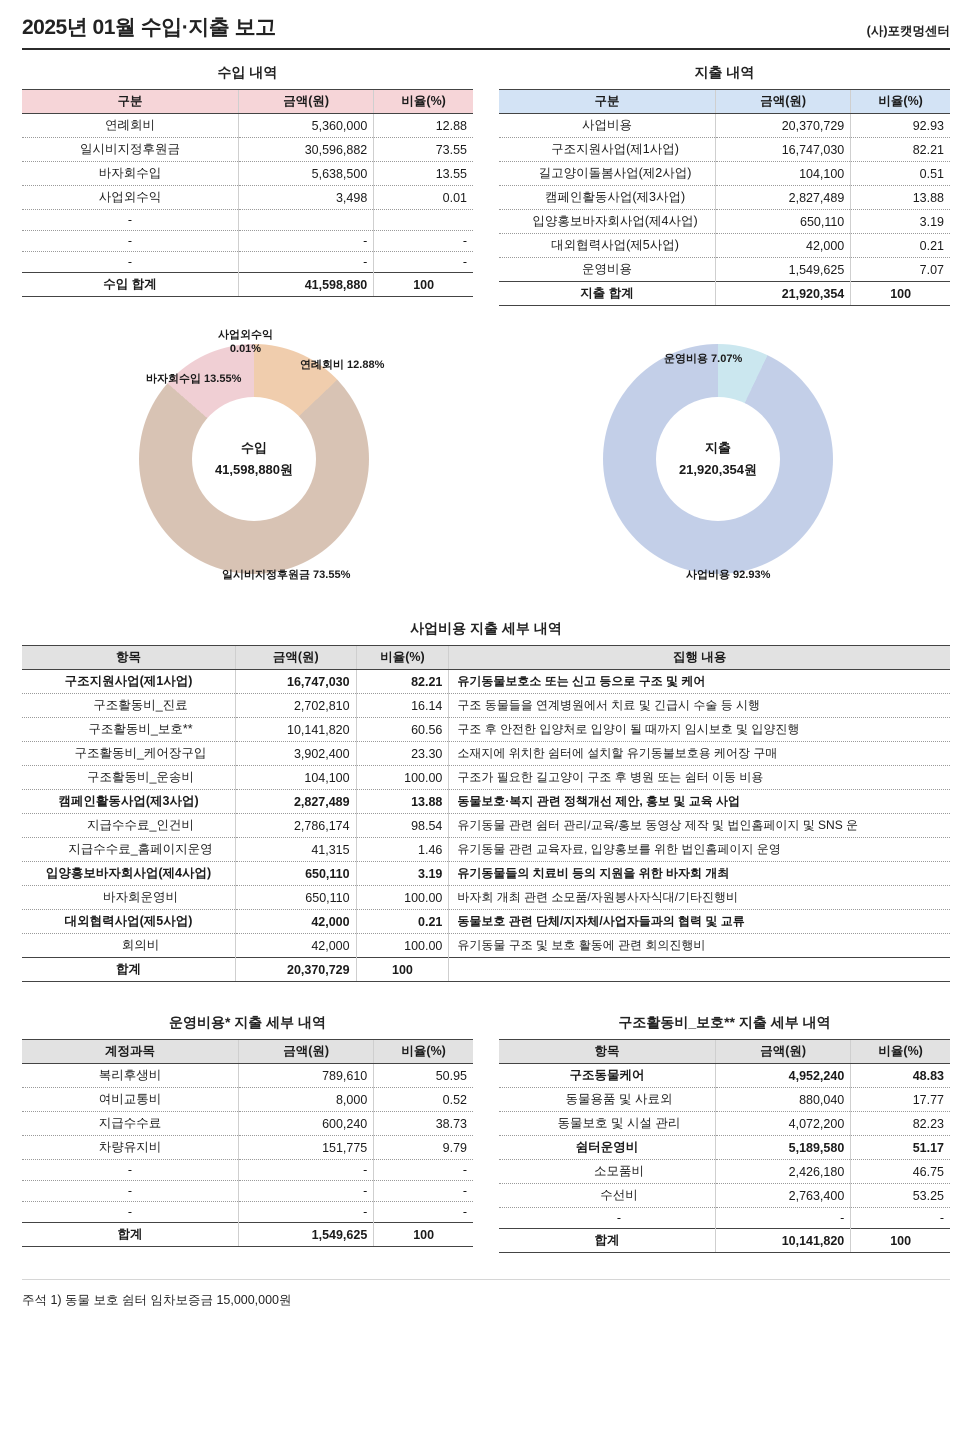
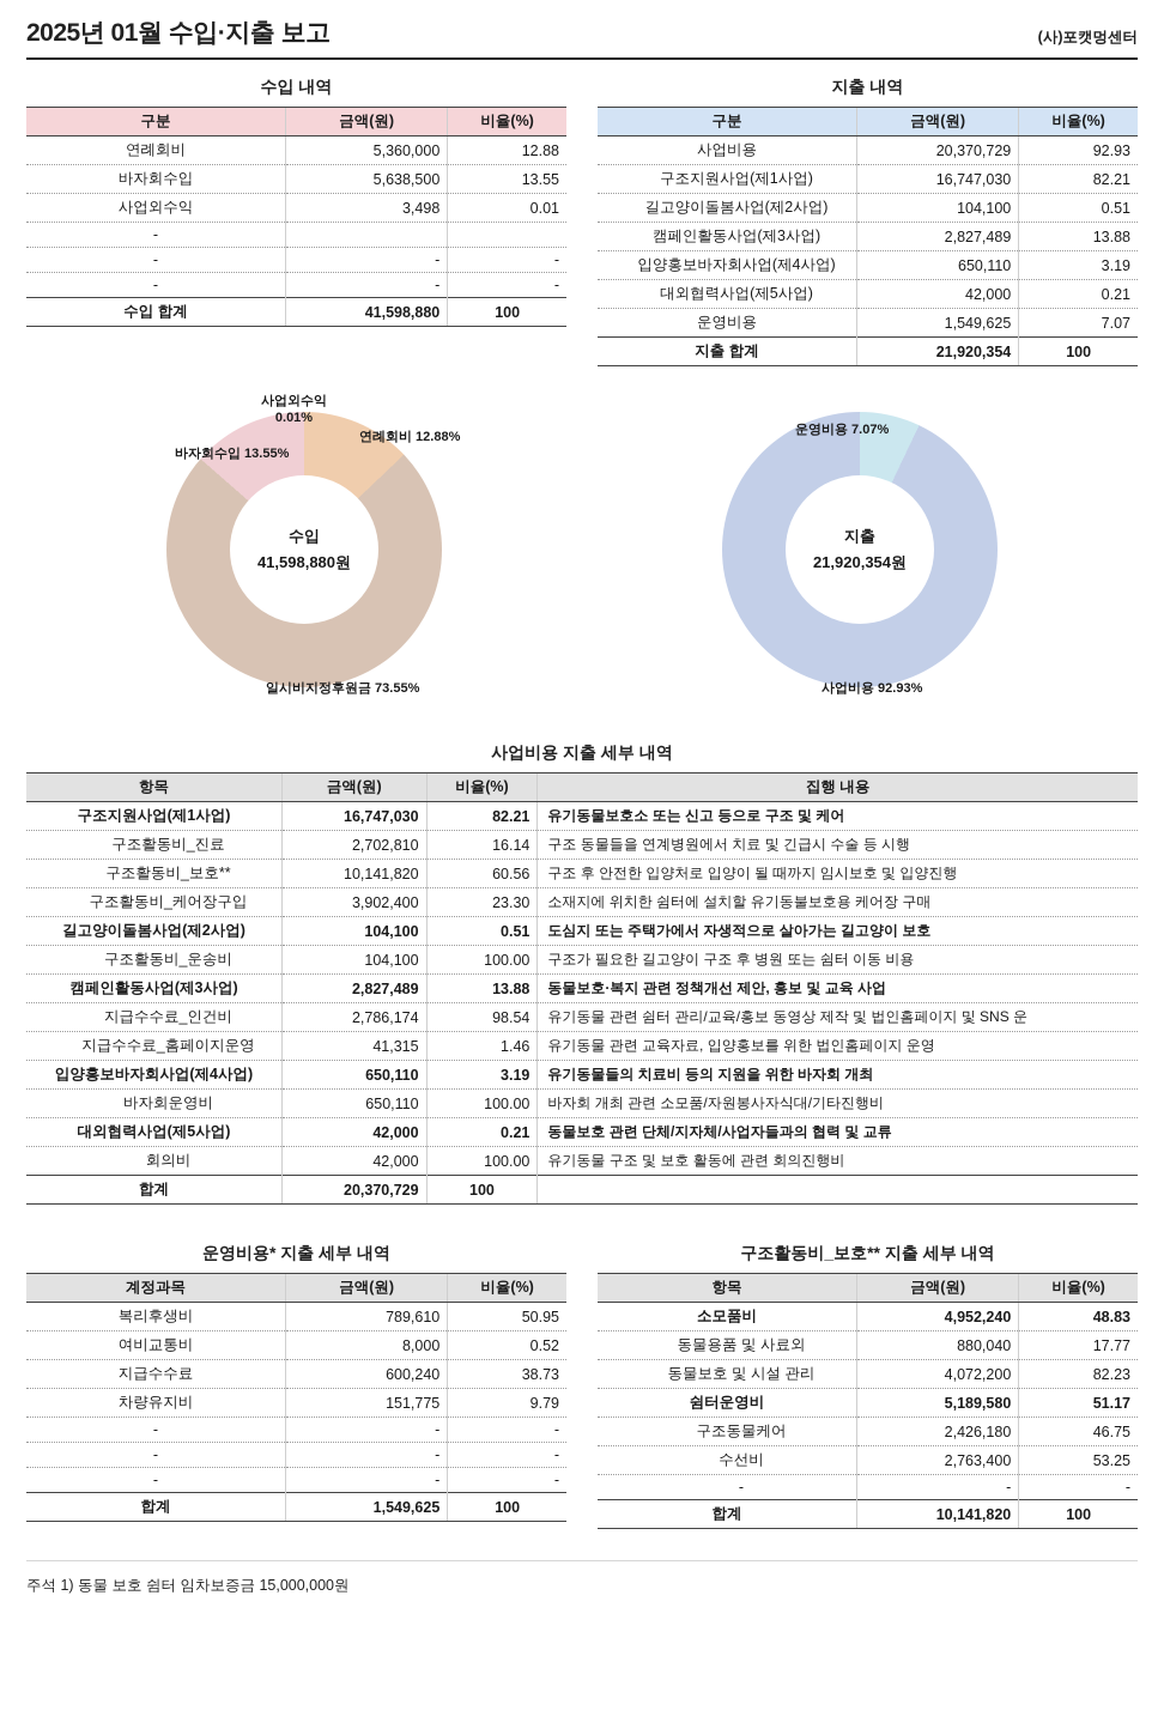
  2025년 01월 수입·지출 보고
  (사)포캣멍센터
  수입 내역
  구분	금액(원)	비율(%)
  연례회비	5,360,000	12.88
- 일시비지정후원금	30,596,882	73.55
  바자회수입	5,638,500	13.55
  사업외수익	3,498	0.01
  -
  -	-	-
  -	-	-
  수입 합계	41,598,880	100
  지출 내역
  구분	금액(원)	비율(%)
  사업비용	20,370,729	92.93
  구조지원사업(제1사업)	16,747,030	82.21
  길고양이돌봄사업(제2사업)	104,100	0.51
  캠페인활동사업(제3사업)	2,827,489	13.88
  입양홍보바자회사업(제4사업)	650,110	3.19
  대외협력사업(제5사업)	42,000	0.21
  운영비용	1,549,625	7.07
  지출 합계	21,920,354	100
  사업외수익
  0.01%
  연례회비 12.88%
  바자회수입 13.55%
  일시비지정후원금 73.55%
  수입
  41,598,880원
  운영비용 7.07%
  사업비용 92.93%
  지출
  21,920,354원
  사업비용 지출 세부 내역
  항목	금액(원)	비율(%)	집행 내용
  구조지원사업(제1사업)	16,747,030	82.21	유기동물보호소 또는 신고 등으로 구조 및 케어
  구조활동비_진료	2,702,810	16.14	구조 동물들을 연계병원에서 치료 및 긴급시 수술 등 시행
  구조활동비_보호**	10,141,820	60.56	구조 후 안전한 입양처로 입양이 될 때까지 임시보호 및 입양진행
  구조활동비_케어장구입	3,902,400	23.30	소재지에 위치한 쉼터에 설치할 유기동불보호용 케어장 구매
+ 길고양이돌봄사업(제2사업)	104,100	0.51	도심지 또는 주택가에서 자생적으로 살아가는 길고양이 보호
  구조활동비_운송비	104,100	100.00	구조가 필요한 길고양이 구조 후 병원 또는 쉼터 이동 비용
  캠페인활동사업(제3사업)	2,827,489	13.88	동물보호·복지 관련 정책개선 제안, 홍보 및 교육 사업
  지급수수료_인건비	2,786,174	98.54	유기동물 관련 쉼터 관리/교육/홍보 동영상 제작 및 법인홈페이지 및 SNS 운
  지급수수료_홈페이지운영	41,315	1.46	유기동물 관련 교육자료, 입양홍보를 위한 법인홈페이지 운영
  입양홍보바자회사업(제4사업)	650,110	3.19	유기동물들의 치료비 등의 지원을 위한 바자회 개최
  바자회운영비	650,110	100.00	바자회 개최 관련 소모품/자원봉사자식대/기타진행비
  대외협력사업(제5사업)	42,000	0.21	동물보호 관련 단체/지자체/사업자들과의 협력 및 교류
  회의비	42,000	100.00	유기동물 구조 및 보호 활동에 관련 회의진행비
  합계	20,370,729	100
  운영비용* 지출 세부 내역
  계정과목	금액(원)	비율(%)
  복리후생비	789,610	50.95
  여비교통비	8,000	0.52
  지급수수료	600,240	38.73
  차량유지비	151,775	9.79
  -	-	-
  -	-	-
  -	-	-
  합계	1,549,625	100
  구조활동비_보호** 지출 세부 내역
  항목	금액(원)	비율(%)
- 구조동물케어	4,952,240	48.83
+ 소모품비	4,952,240	48.83
  동물용품 및 사료외	880,040	17.77
  동물보호 및 시설 관리	4,072,200	82.23
  쉼터운영비	5,189,580	51.17
- 소모품비	2,426,180	46.75
+ 구조동물케어	2,426,180	46.75
  수선비	2,763,400	53.25
  -	-	-
  합계	10,141,820	100
  주석 1) 동물 보호 쉼터 임차보증금 15,000,000원
